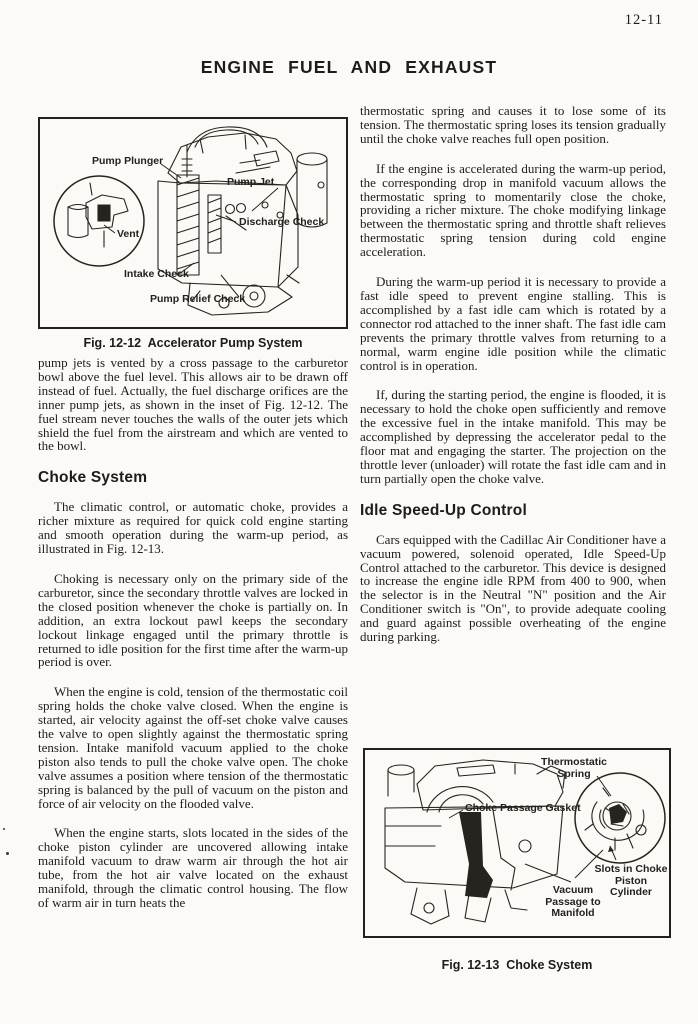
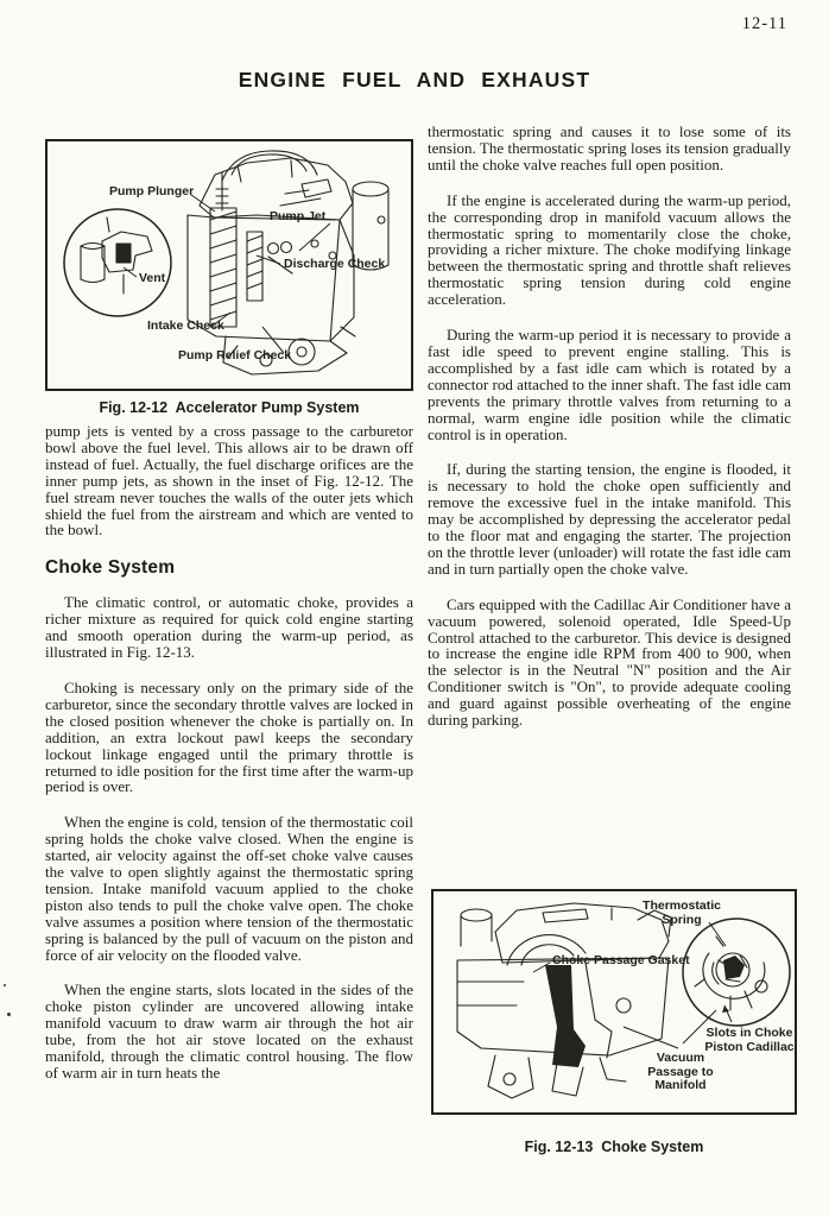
  12-11
  ENGINE FUEL AND EXHAUST
  Pump Plunger
  Pump Jet
  Discharge Check
  Vent
  Intake Check
  Pump Relief Check
  Fig. 12-12 Accelerator Pump System
  pump jets is vented by a cross passage to the carburetor bowl above the fuel level. This allows air to be drawn off instead of fuel. Actually, the fuel discharge orifices are the inner pump jets, as shown in the inset of Fig. 12-12. The fuel stream never touches the walls of the outer jets which shield the fuel from the airstream and which are vented to the bowl.
  Choke System
  The climatic control, or automatic choke, provides a richer mixture as required for quick cold engine starting and smooth operation during the warm-up period, as illustrated in Fig. 12-13.
  Choking is necessary only on the primary side of the carburetor, since the secondary throttle valves are locked in the closed position whenever the choke is partially on. In addition, an extra lockout pawl keeps the secondary lockout linkage engaged until the primary throttle is returned to idle position for the first time after the warm-up period is over.
  When the engine is cold, tension of the thermostatic coil spring holds the choke valve closed. When the engine is started, air velocity against the off-set choke valve causes the valve to open slightly against the thermostatic spring tension. Intake manifold vacuum applied to the choke piston also tends to pull the choke valve open. The choke valve assumes a position where tension of the thermostatic spring is balanced by the pull of vacuum on the piston and force of air velocity on the flooded valve.
- When the engine starts, slots located in the sides of the choke piston cylinder are uncovered allowing intake manifold vacuum to draw warm air through the hot air tube, from the hot air valve located on the exhaust manifold, through the climatic control housing. The flow of warm air in turn heats the
+ When the engine starts, slots located in the sides of the choke piston cylinder are uncovered allowing intake manifold vacuum to draw warm air through the hot air tube, from the hot air stove located on the exhaust manifold, through the climatic control housing. The flow of warm air in turn heats the
  thermostatic spring and causes it to lose some of its tension. The thermostatic spring loses its tension gradually until the choke valve reaches full open position.
  If the engine is accelerated during the warm-up period, the corresponding drop in manifold vacuum allows the thermostatic spring to momentarily close the choke, providing a richer mixture. The choke modifying linkage between the thermostatic spring and throttle shaft relieves thermostatic spring tension during cold engine acceleration.
  During the warm-up period it is necessary to provide a fast idle speed to prevent engine stalling. This is accomplished by a fast idle cam which is rotated by a connector rod attached to the inner shaft. The fast idle cam prevents the primary throttle valves from returning to a normal, warm engine idle position while the climatic control is in operation.
- If, during the starting period, the engine is flooded, it is necessary to hold the choke open sufficiently and remove the excessive fuel in the intake manifold. This may be accomplished by depressing the accelerator pedal to the floor mat and engaging the starter. The projection on the throttle lever (unloader) will rotate the fast idle cam and in turn partially open the choke valve.
+ If, during the starting tension, the engine is flooded, it is necessary to hold the choke open sufficiently and remove the excessive fuel in the intake manifold. This may be accomplished by depressing the accelerator pedal to the floor mat and engaging the starter. The projection on the throttle lever (unloader) will rotate the fast idle cam and in turn partially open the choke valve.
- Idle Speed-Up Control
  Cars equipped with the Cadillac Air Conditioner have a vacuum powered, solenoid operated, Idle Speed-Up Control attached to the carburetor. This device is designed to increase the engine idle RPM from 400 to 900, when the selector is in the Neutral "N" position and the Air Conditioner switch is "On", to provide adequate cooling and guard against possible overheating of the engine during parking.
  Thermostatic Spring
  Choke Passage Gasket
- Slots in Choke Piston Cylinder
+ Slots in Choke Piston Cadillac
  Vacuum Passage to Manifold
  Fig. 12-13 Choke System
